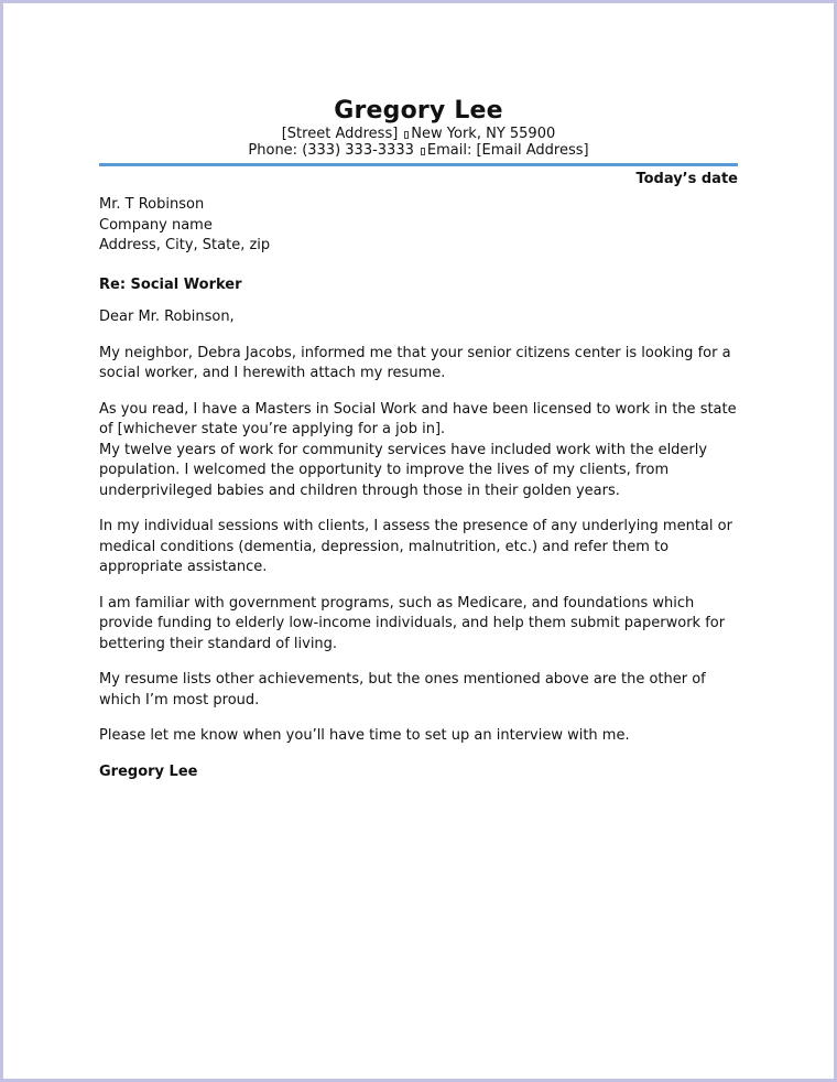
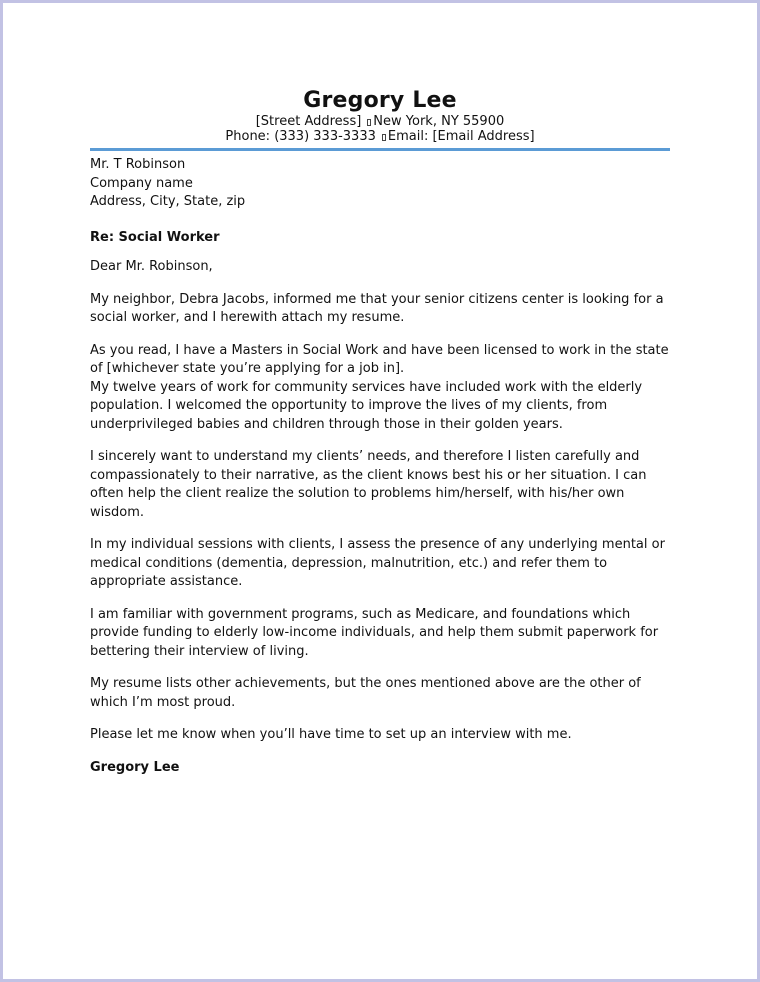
  Gregory Lee
  [Street Address] New York, NY 55900
  Phone: (333) 333-3333 Email: [Email Address]
- Today’s date
  Mr. T Robinson
  Company name
  Address, City, State, zip
  Re: Social Worker
  Dear Mr. Robinson,
  My neighbor, Debra Jacobs, informed me that your senior citizens center is looking for a social worker, and I herewith attach my resume.
  As you read, I have a Masters in Social Work and have been licensed to work in the state of [whichever state you’re applying for a job in].
  My twelve years of work for community services have included work with the elderly population. I welcomed the opportunity to improve the lives of my clients, from underprivileged babies and children through those in their golden years.
+ I sincerely want to understand my clients’ needs, and therefore I listen carefully and compassionately to their narrative, as the client knows best his or her situation. I can often help the client realize the solution to problems him/herself, with his/her own wisdom.
  In my individual sessions with clients, I assess the presence of any underlying mental or medical conditions (dementia, depression, malnutrition, etc.) and refer them to appropriate assistance.
- I am familiar with government programs, such as Medicare, and foundations which provide funding to elderly low-income individuals, and help them submit paperwork for bettering their standard of living.
+ I am familiar with government programs, such as Medicare, and foundations which provide funding to elderly low-income individuals, and help them submit paperwork for bettering their interview of living.
  My resume lists other achievements, but the ones mentioned above are the other of which I’m most proud.
  Please let me know when you’ll have time to set up an interview with me.
  Gregory Lee
